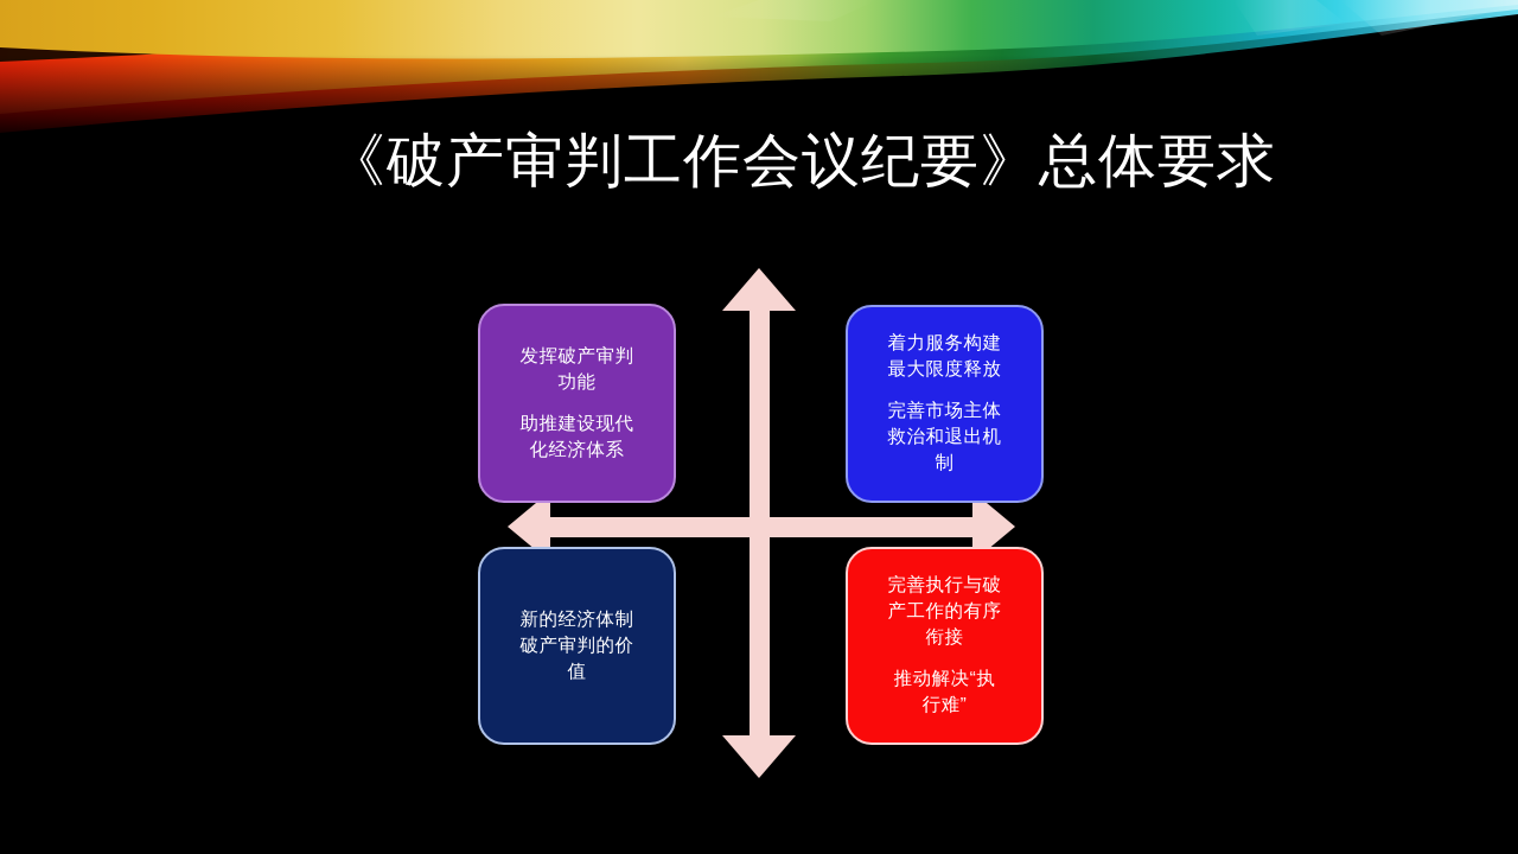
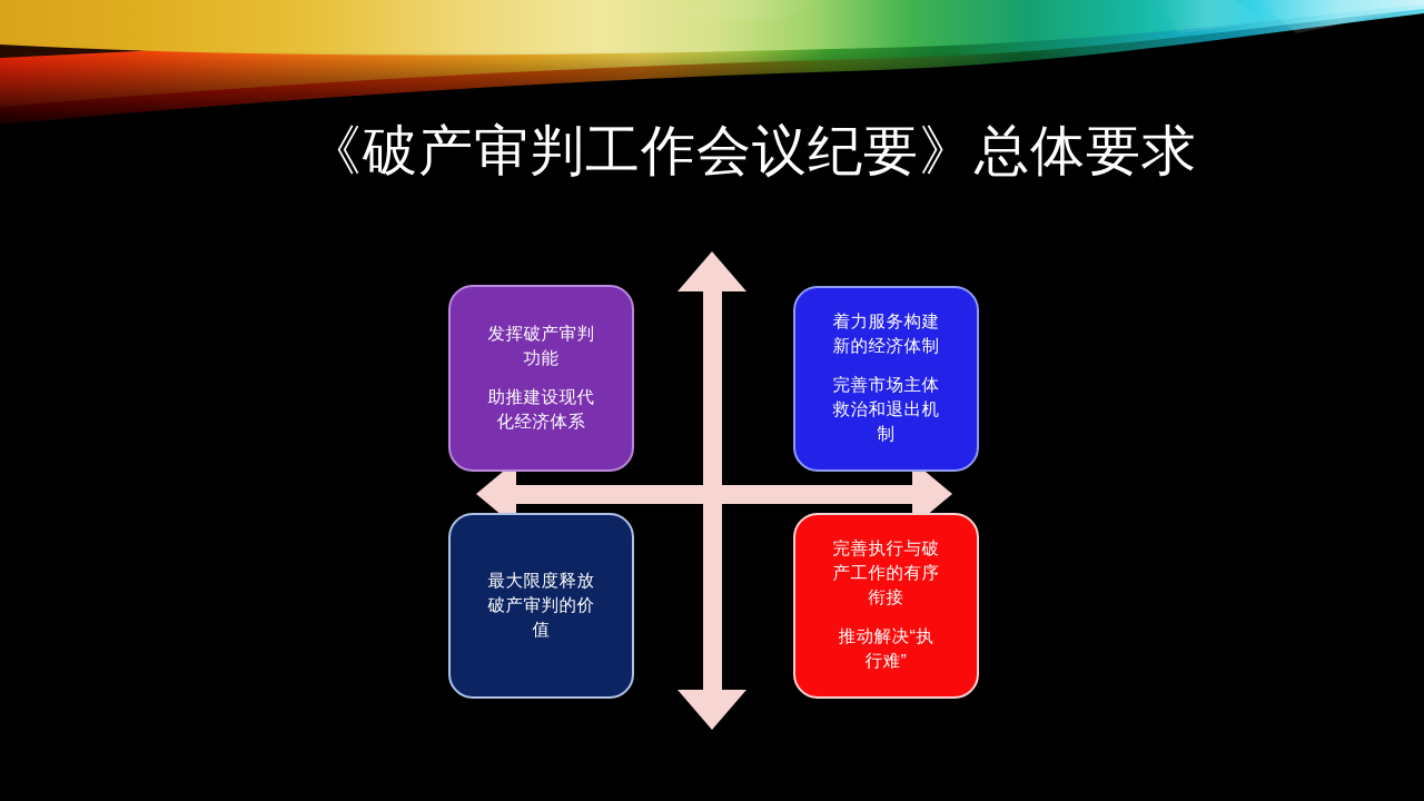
  《破产审判工作会议纪要》总体要求
  发挥破产审判
  功能
  助推建设现代
  化经济体系
  着力服务构建
- 最大限度释放
+ 新的经济体制
  完善市场主体
  救治和退出机
  制
- 新的经济体制
+ 最大限度释放
  破产审判的价
  值
  完善执行与破
  产工作的有序
  衔接
  推动解决“执
  行难”
